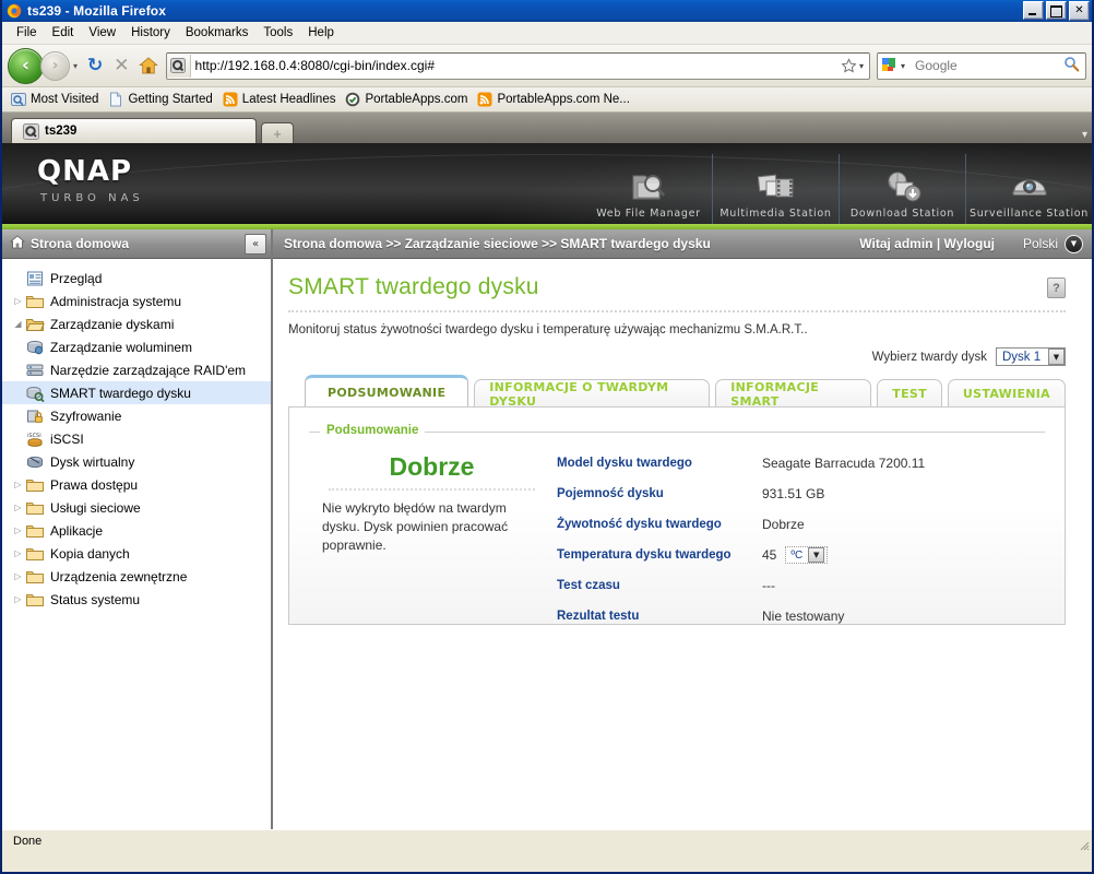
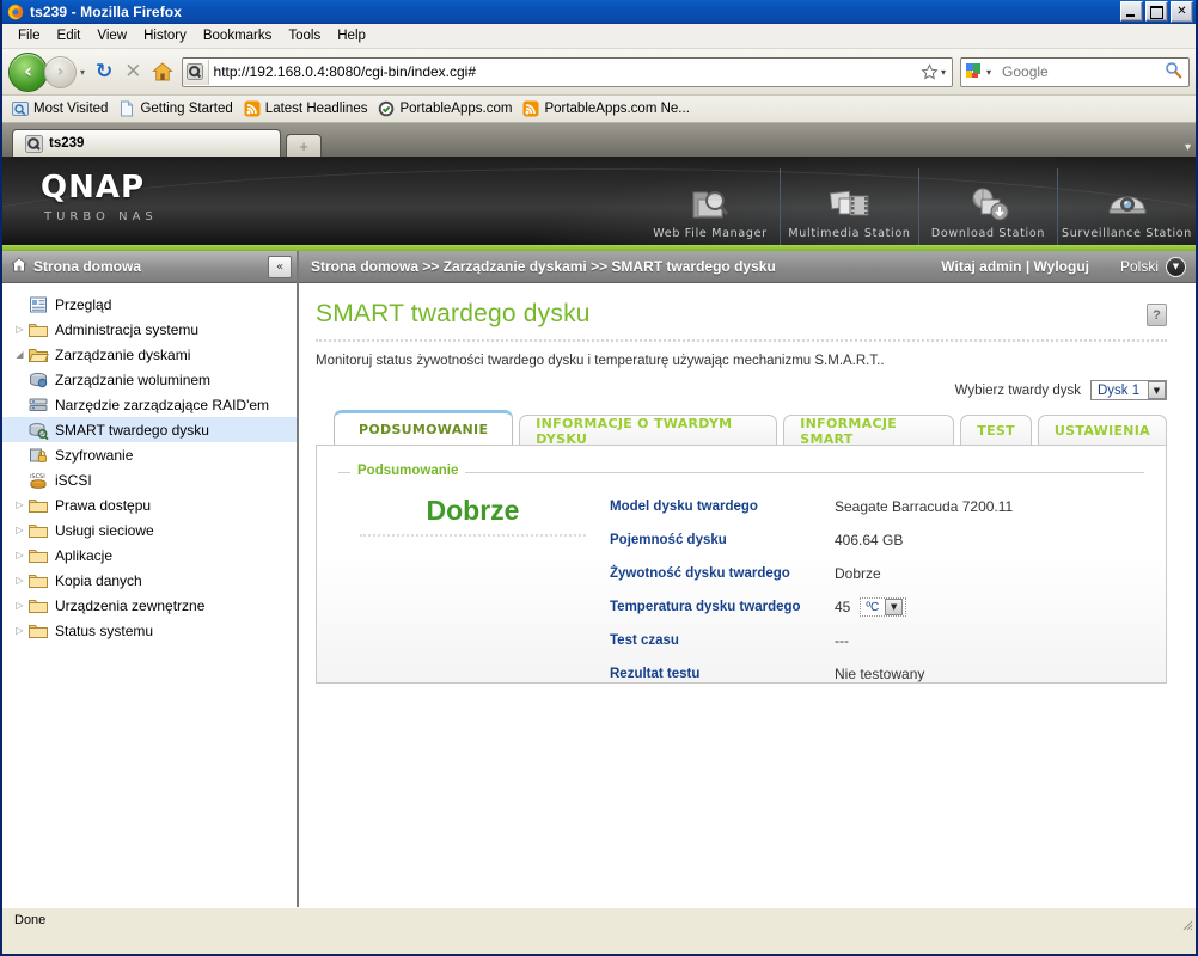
  ts239 - Mozilla Firefox
  ✕
  File
  Edit
  View
  History
  Bookmarks
  Tools
  Help
  ‹
  ›
  ▾
  ↻
  ✕
  http://192.168.0.4:8080/cgi-bin/index.cgi#
  ▾
  ▾
  Google
  Most Visited
  Getting Started
  Latest Headlines
  PortableApps.com
  PortableApps.com Ne...
  ts239
  +
  ▾
  QNAP
  TURBO NAS
  Web File Manager
  Multimedia Station
  Download Station
  Surveillance Station
  Strona domowa
  «
  Przegląd
  ▷
  Administracja systemu
  ◢
  Zarządzanie dyskami
  Zarządzanie woluminem
  Narzędzie zarządzające RAID'em
  SMART twardego dysku
  Szyfrowanie
  iSCSI
- Dysk wirtualny
  ▷
  Prawa dostępu
  ▷
  Usługi sieciowe
  ▷
  Aplikacje
  ▷
  Kopia danych
  ▷
  Urządzenia zewnętrzne
  ▷
  Status systemu
- Strona domowa >> Zarządzanie sieciowe >> SMART twardego dysku
+ Strona domowa >> Zarządzanie dyskami >> SMART twardego dysku
  Witaj admin | Wyloguj
  Polski
  ▼
  SMART twardego dysku
  ?
  Monitoruj status żywotności twardego dysku i temperaturę używając mechanizmu S.M.A.R.T..
  Wybierz twardy dysk
  Dysk 1
  ▼
  PODSUMOWANIE
  INFORMACJE O TWARDYM DYSKU
  INFORMACJE SMART
  TEST
  USTAWIENIA
  Podsumowanie
  Dobrze
- Nie wykryto błędów na twardym dysku. Dysk powinien pracować poprawnie.
  Model dysku twardego
  Seagate Barracuda 7200.11
  Pojemność dysku
- 931.51 GB
+ 406.64 GB
  Żywotność dysku twardego
  Dobrze
  Temperatura dysku twardego
  45
  ºC
  ▼
  Test czasu
  ---
  Rezultat testu
  Nie testowany
  Done
